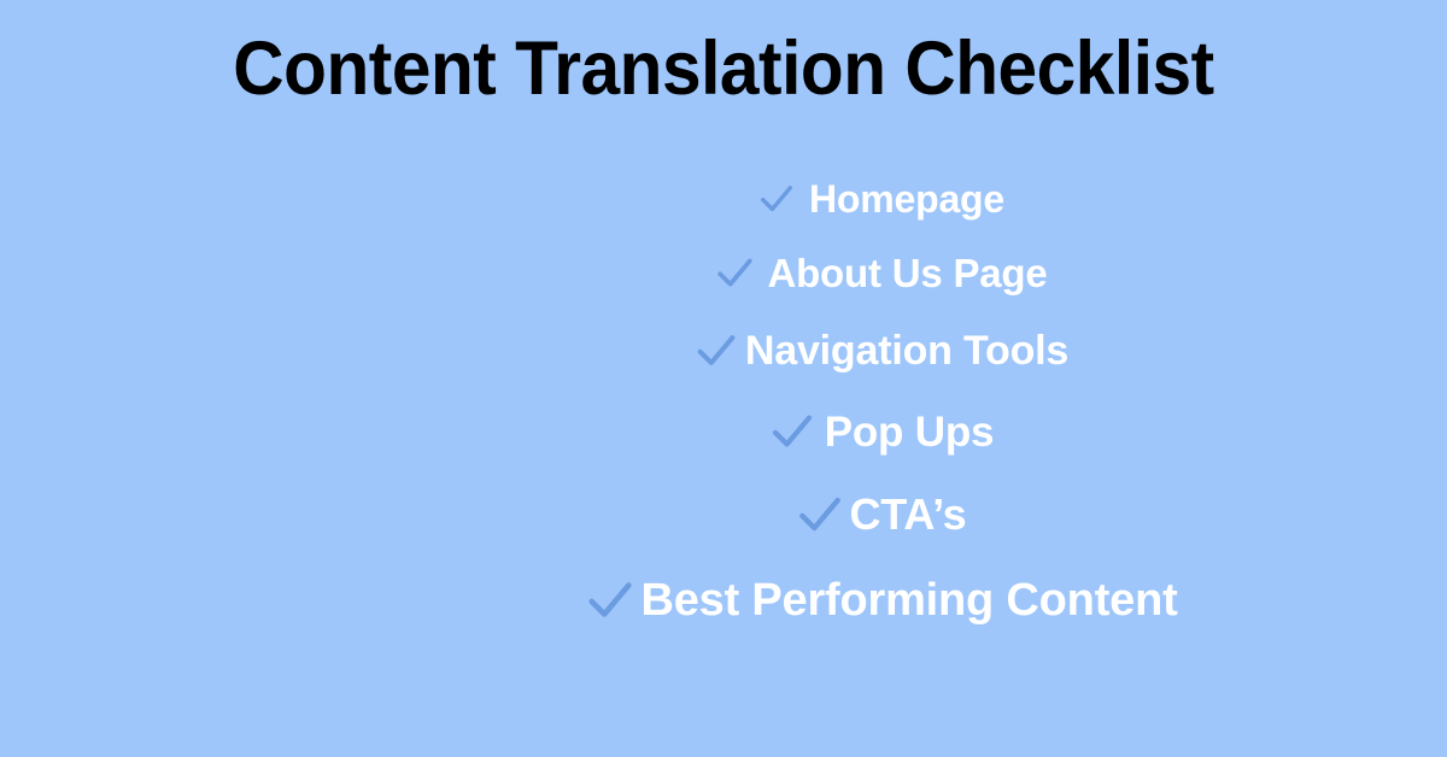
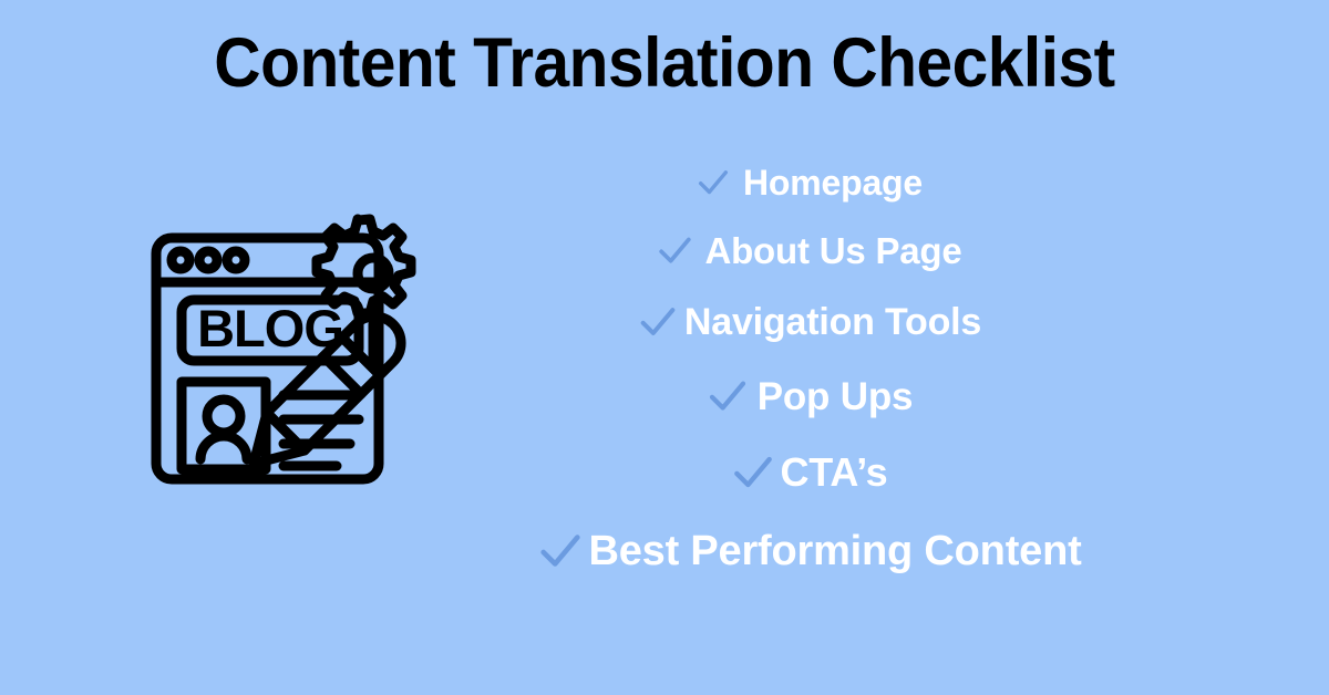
  Content Translation Checklist
+ BLOG
  Homepage
  About Us Page
  Navigation Tools
  Pop Ups
  CTA’s
  Best Performing Content
